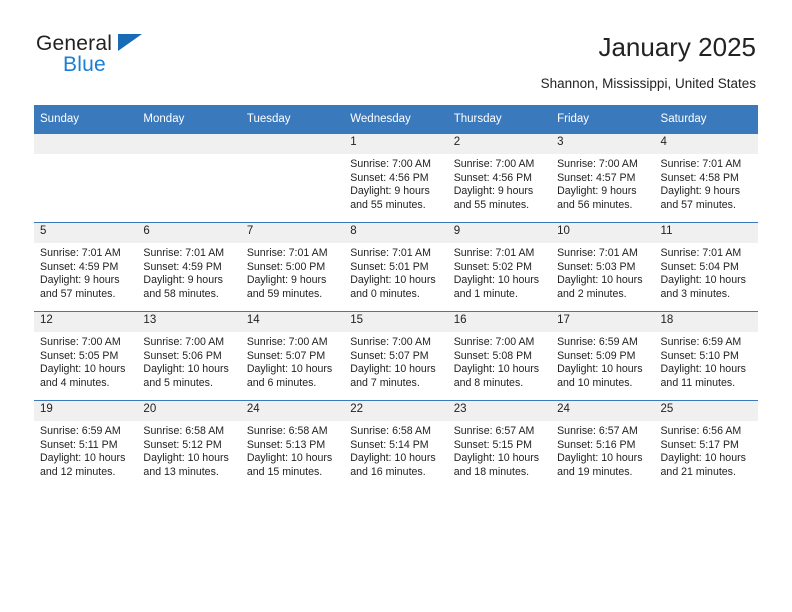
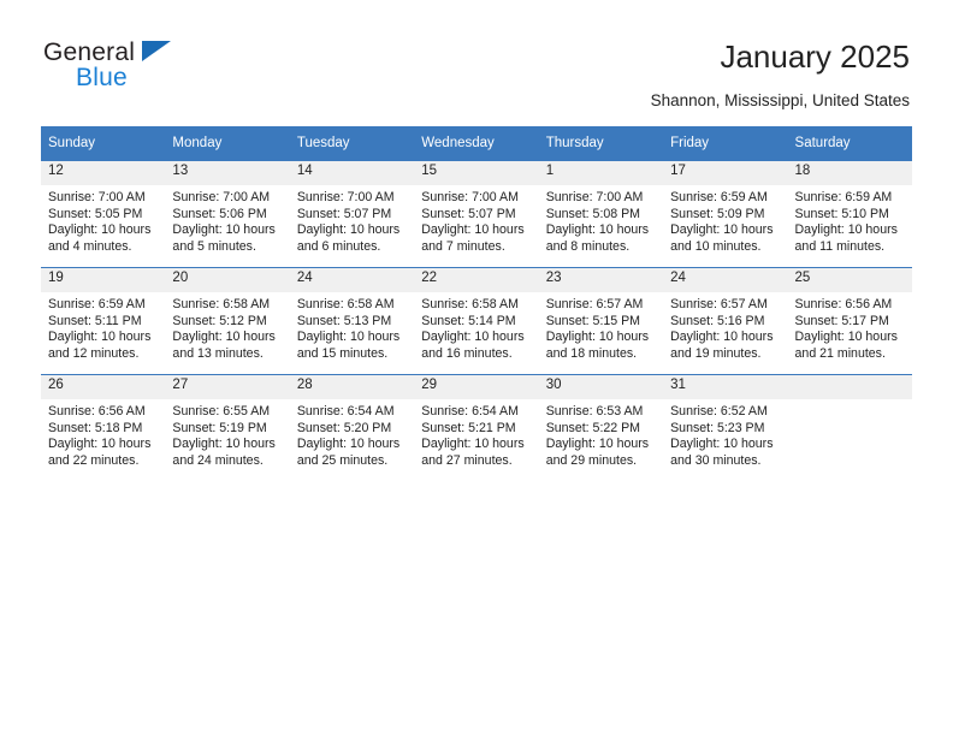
  General
  Blue
  January 2025
  Shannon, Mississippi, United States
  Sunday	Monday	Tuesday	Wednesday	Thursday	Friday	Saturday
- 			1Sunrise: 7:00 AMSunset: 4:56 PMDaylight: 9 hoursand 55 minutes.	2Sunrise: 7:00 AMSunset: 4:56 PMDaylight: 9 hoursand 55 minutes.	3Sunrise: 7:00 AMSunset: 4:57 PMDaylight: 9 hoursand 56 minutes.	4Sunrise: 7:01 AMSunset: 4:58 PMDaylight: 9 hoursand 57 minutes.
- 5Sunrise: 7:01 AMSunset: 4:59 PMDaylight: 9 hoursand 57 minutes.	6Sunrise: 7:01 AMSunset: 4:59 PMDaylight: 9 hoursand 58 minutes.	7Sunrise: 7:01 AMSunset: 5:00 PMDaylight: 9 hoursand 59 minutes.	8Sunrise: 7:01 AMSunset: 5:01 PMDaylight: 10 hoursand 0 minutes.	9Sunrise: 7:01 AMSunset: 5:02 PMDaylight: 10 hoursand 1 minute.	10Sunrise: 7:01 AMSunset: 5:03 PMDaylight: 10 hoursand 2 minutes.	11Sunrise: 7:01 AMSunset: 5:04 PMDaylight: 10 hoursand 3 minutes.
- 12Sunrise: 7:00 AMSunset: 5:05 PMDaylight: 10 hoursand 4 minutes.	13Sunrise: 7:00 AMSunset: 5:06 PMDaylight: 10 hoursand 5 minutes.	14Sunrise: 7:00 AMSunset: 5:07 PMDaylight: 10 hoursand 6 minutes.	15Sunrise: 7:00 AMSunset: 5:07 PMDaylight: 10 hoursand 7 minutes.	16Sunrise: 7:00 AMSunset: 5:08 PMDaylight: 10 hoursand 8 minutes.	17Sunrise: 6:59 AMSunset: 5:09 PMDaylight: 10 hoursand 10 minutes.	18Sunrise: 6:59 AMSunset: 5:10 PMDaylight: 10 hoursand 11 minutes.
+ 12Sunrise: 7:00 AMSunset: 5:05 PMDaylight: 10 hoursand 4 minutes.	13Sunrise: 7:00 AMSunset: 5:06 PMDaylight: 10 hoursand 5 minutes.	14Sunrise: 7:00 AMSunset: 5:07 PMDaylight: 10 hoursand 6 minutes.	15Sunrise: 7:00 AMSunset: 5:07 PMDaylight: 10 hoursand 7 minutes.	1Sunrise: 7:00 AMSunset: 5:08 PMDaylight: 10 hoursand 8 minutes.	17Sunrise: 6:59 AMSunset: 5:09 PMDaylight: 10 hoursand 10 minutes.	18Sunrise: 6:59 AMSunset: 5:10 PMDaylight: 10 hoursand 11 minutes.
  19Sunrise: 6:59 AMSunset: 5:11 PMDaylight: 10 hoursand 12 minutes.	20Sunrise: 6:58 AMSunset: 5:12 PMDaylight: 10 hoursand 13 minutes.	24Sunrise: 6:58 AMSunset: 5:13 PMDaylight: 10 hoursand 15 minutes.	22Sunrise: 6:58 AMSunset: 5:14 PMDaylight: 10 hoursand 16 minutes.	23Sunrise: 6:57 AMSunset: 5:15 PMDaylight: 10 hoursand 18 minutes.	24Sunrise: 6:57 AMSunset: 5:16 PMDaylight: 10 hoursand 19 minutes.	25Sunrise: 6:56 AMSunset: 5:17 PMDaylight: 10 hoursand 21 minutes.
+ 26Sunrise: 6:56 AMSunset: 5:18 PMDaylight: 10 hoursand 22 minutes.	27Sunrise: 6:55 AMSunset: 5:19 PMDaylight: 10 hoursand 24 minutes.	28Sunrise: 6:54 AMSunset: 5:20 PMDaylight: 10 hoursand 25 minutes.	29Sunrise: 6:54 AMSunset: 5:21 PMDaylight: 10 hoursand 27 minutes.	30Sunrise: 6:53 AMSunset: 5:22 PMDaylight: 10 hoursand 29 minutes.	31Sunrise: 6:52 AMSunset: 5:23 PMDaylight: 10 hoursand 30 minutes.
